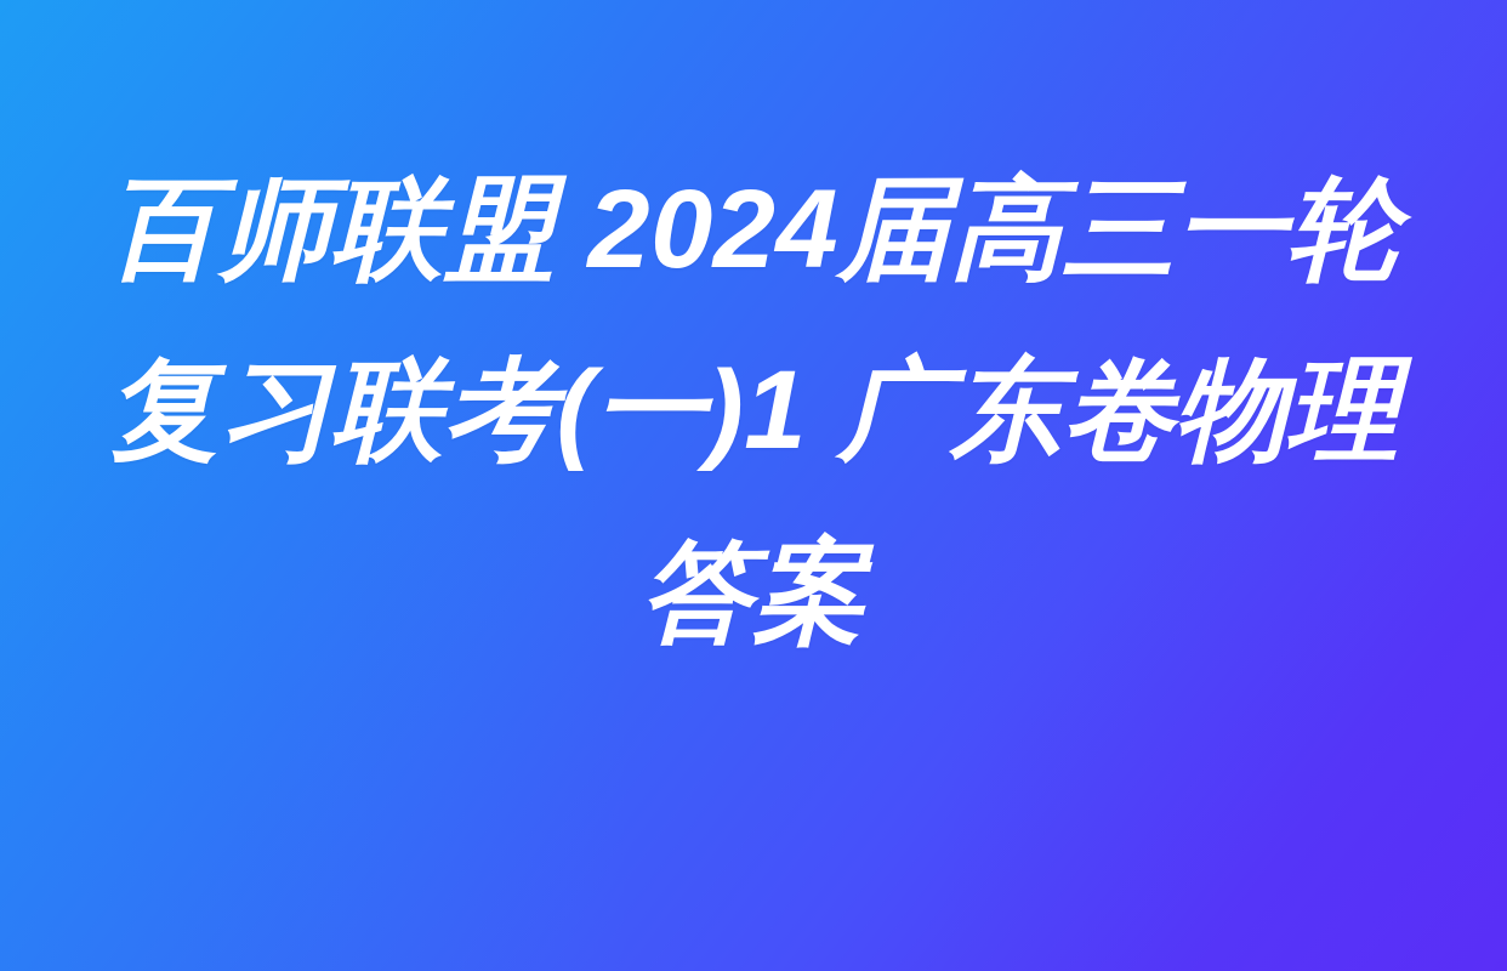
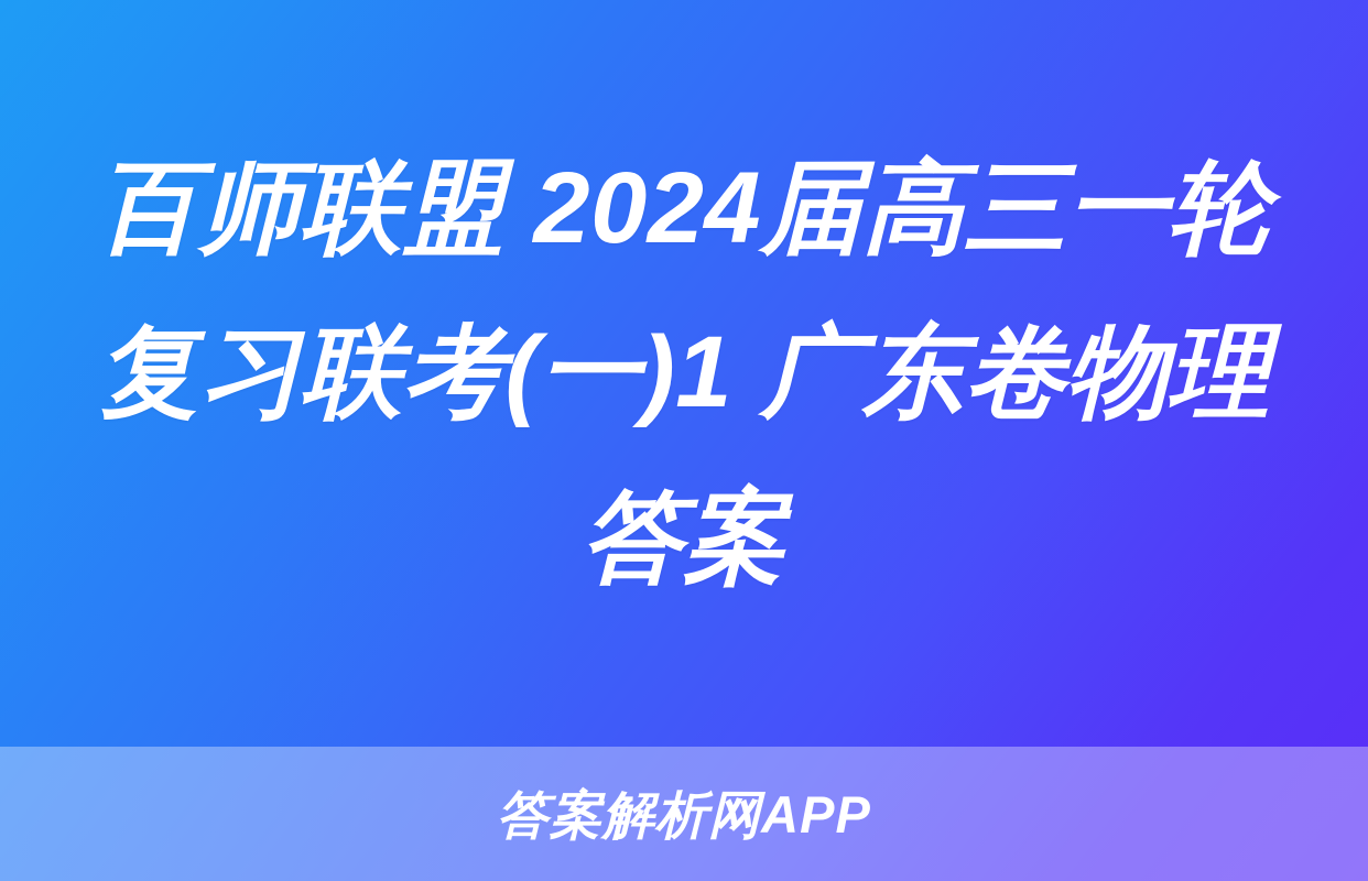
  百师联盟 2024届高三一轮复习联考(一)1 广东卷物理答案
+ 答案解析网APP
